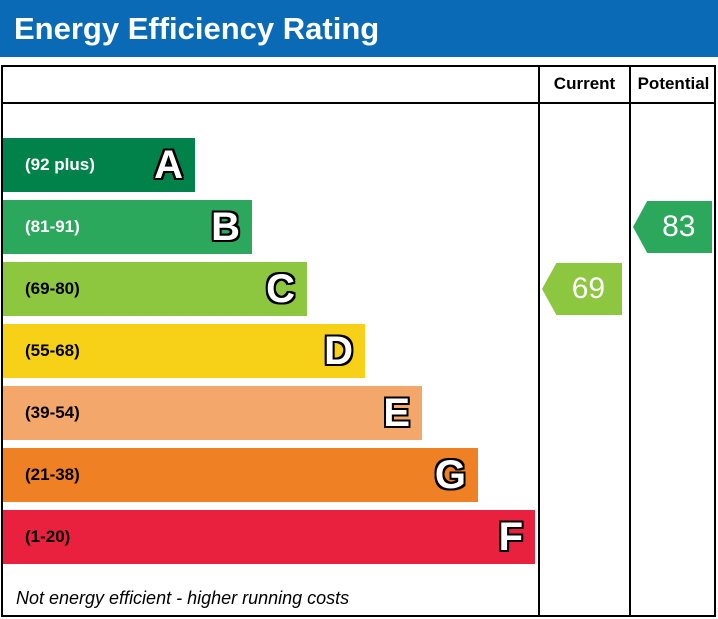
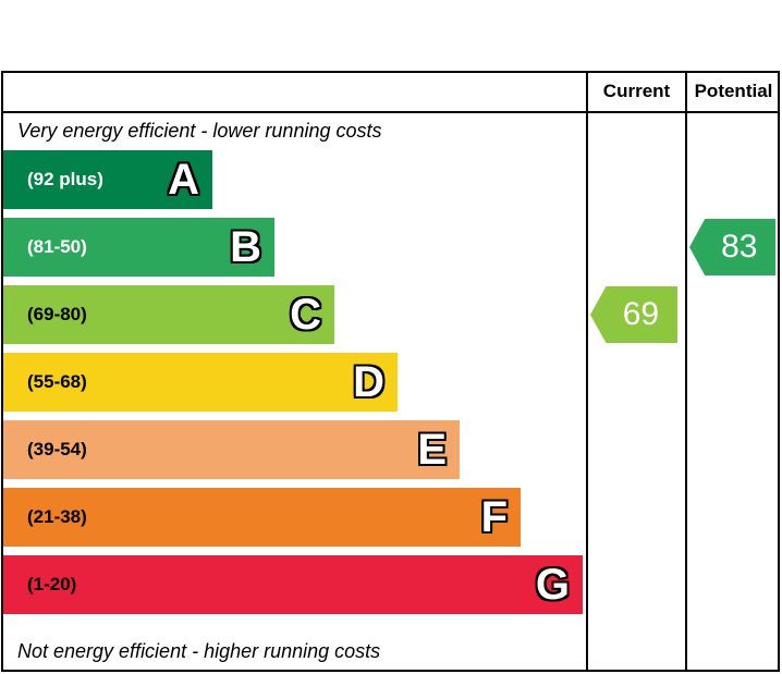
- Energy Efficiency Rating
  Current
  Potential
+ Very energy efficient - lower running costs
  Not energy efficient - higher running costs
  (92 plus)
  A
- (81-91)
+ (81-50)
  B
  (69-80)
  C
  (55-68)
  D
  (39-54)
  E
  (21-38)
- G
+ F
  (1-20)
- F
+ G
  69
  83
